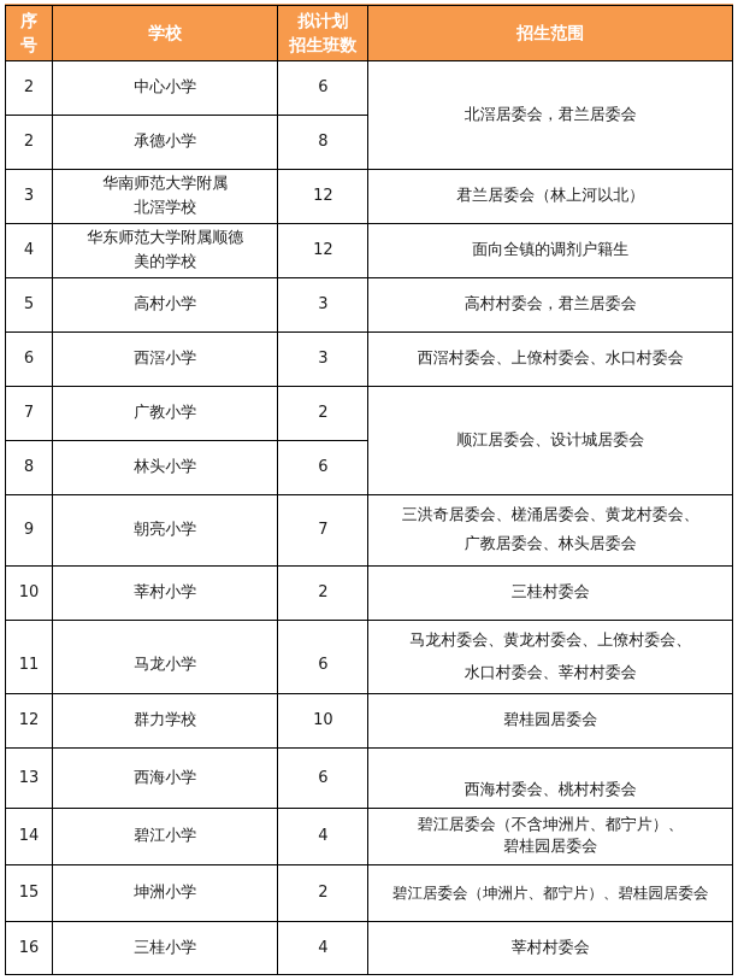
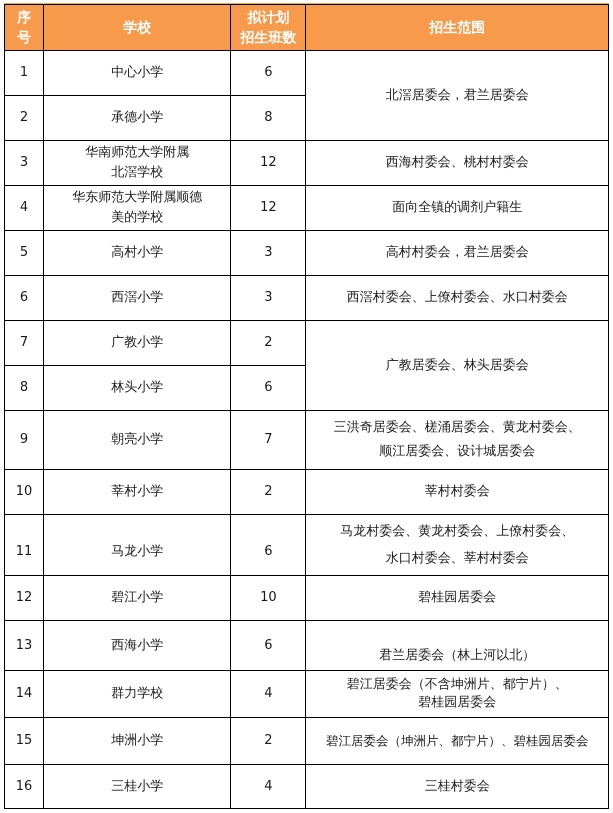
  序号	学校	拟计划招生班数	招生范围
- 2	中心小学	6	北滘居委会，君兰居委会
+ 1	中心小学	6	北滘居委会，君兰居委会
  2	承德小学	8
- 3	华南师范大学附属北滘学校	12	君兰居委会（林上河以北）
+ 3	华南师范大学附属北滘学校	12	西海村委会、桃村村委会
  4	华东师范大学附属顺德美的学校	12	面向全镇的调剂户籍生
  5	高村小学	3	高村村委会，君兰居委会
  6	西滘小学	3	西滘村委会、上僚村委会、水口村委会
- 7	广教小学	2	顺江居委会、设计城居委会
+ 7	广教小学	2	广教居委会、林头居委会
  8	林头小学	6
- 9	朝亮小学	7	三洪奇居委会、槎涌居委会、黄龙村委会、广教居委会、林头居委会
+ 9	朝亮小学	7	三洪奇居委会、槎涌居委会、黄龙村委会、顺江居委会、设计城居委会
- 10	莘村小学	2	三桂村委会
+ 10	莘村小学	2	莘村村委会
  11	马龙小学	6	马龙村委会、黄龙村委会、上僚村委会、水口村委会、莘村村委会
- 12	群力学校	10	碧桂园居委会
+ 12	碧江小学	10	碧桂园居委会
- 13	西海小学	6	西海村委会、桃村村委会
+ 13	西海小学	6	君兰居委会（林上河以北）
- 14	碧江小学	4	碧江居委会（不含坤洲片、都宁片）、碧桂园居委会
+ 14	群力学校	4	碧江居委会（不含坤洲片、都宁片）、碧桂园居委会
  15	坤洲小学	2	碧江居委会（坤洲片、都宁片）、碧桂园居委会
- 16	三桂小学	4	莘村村委会
+ 16	三桂小学	4	三桂村委会
